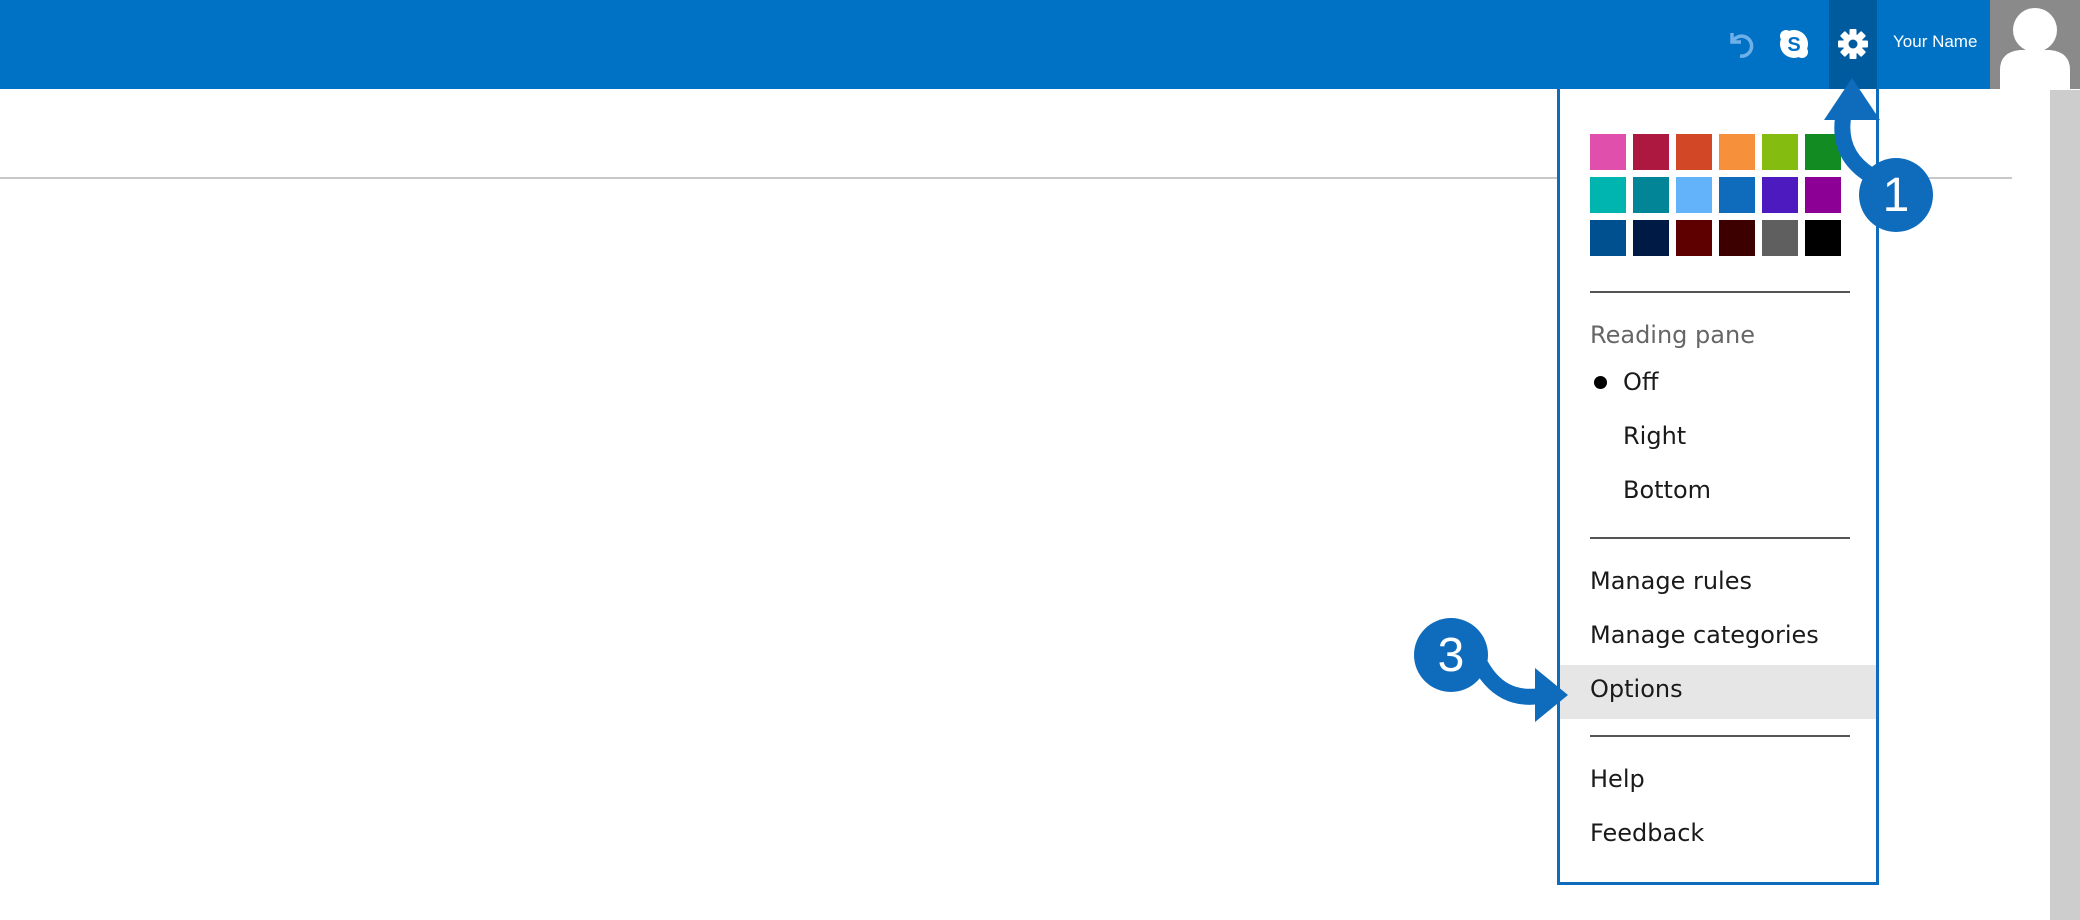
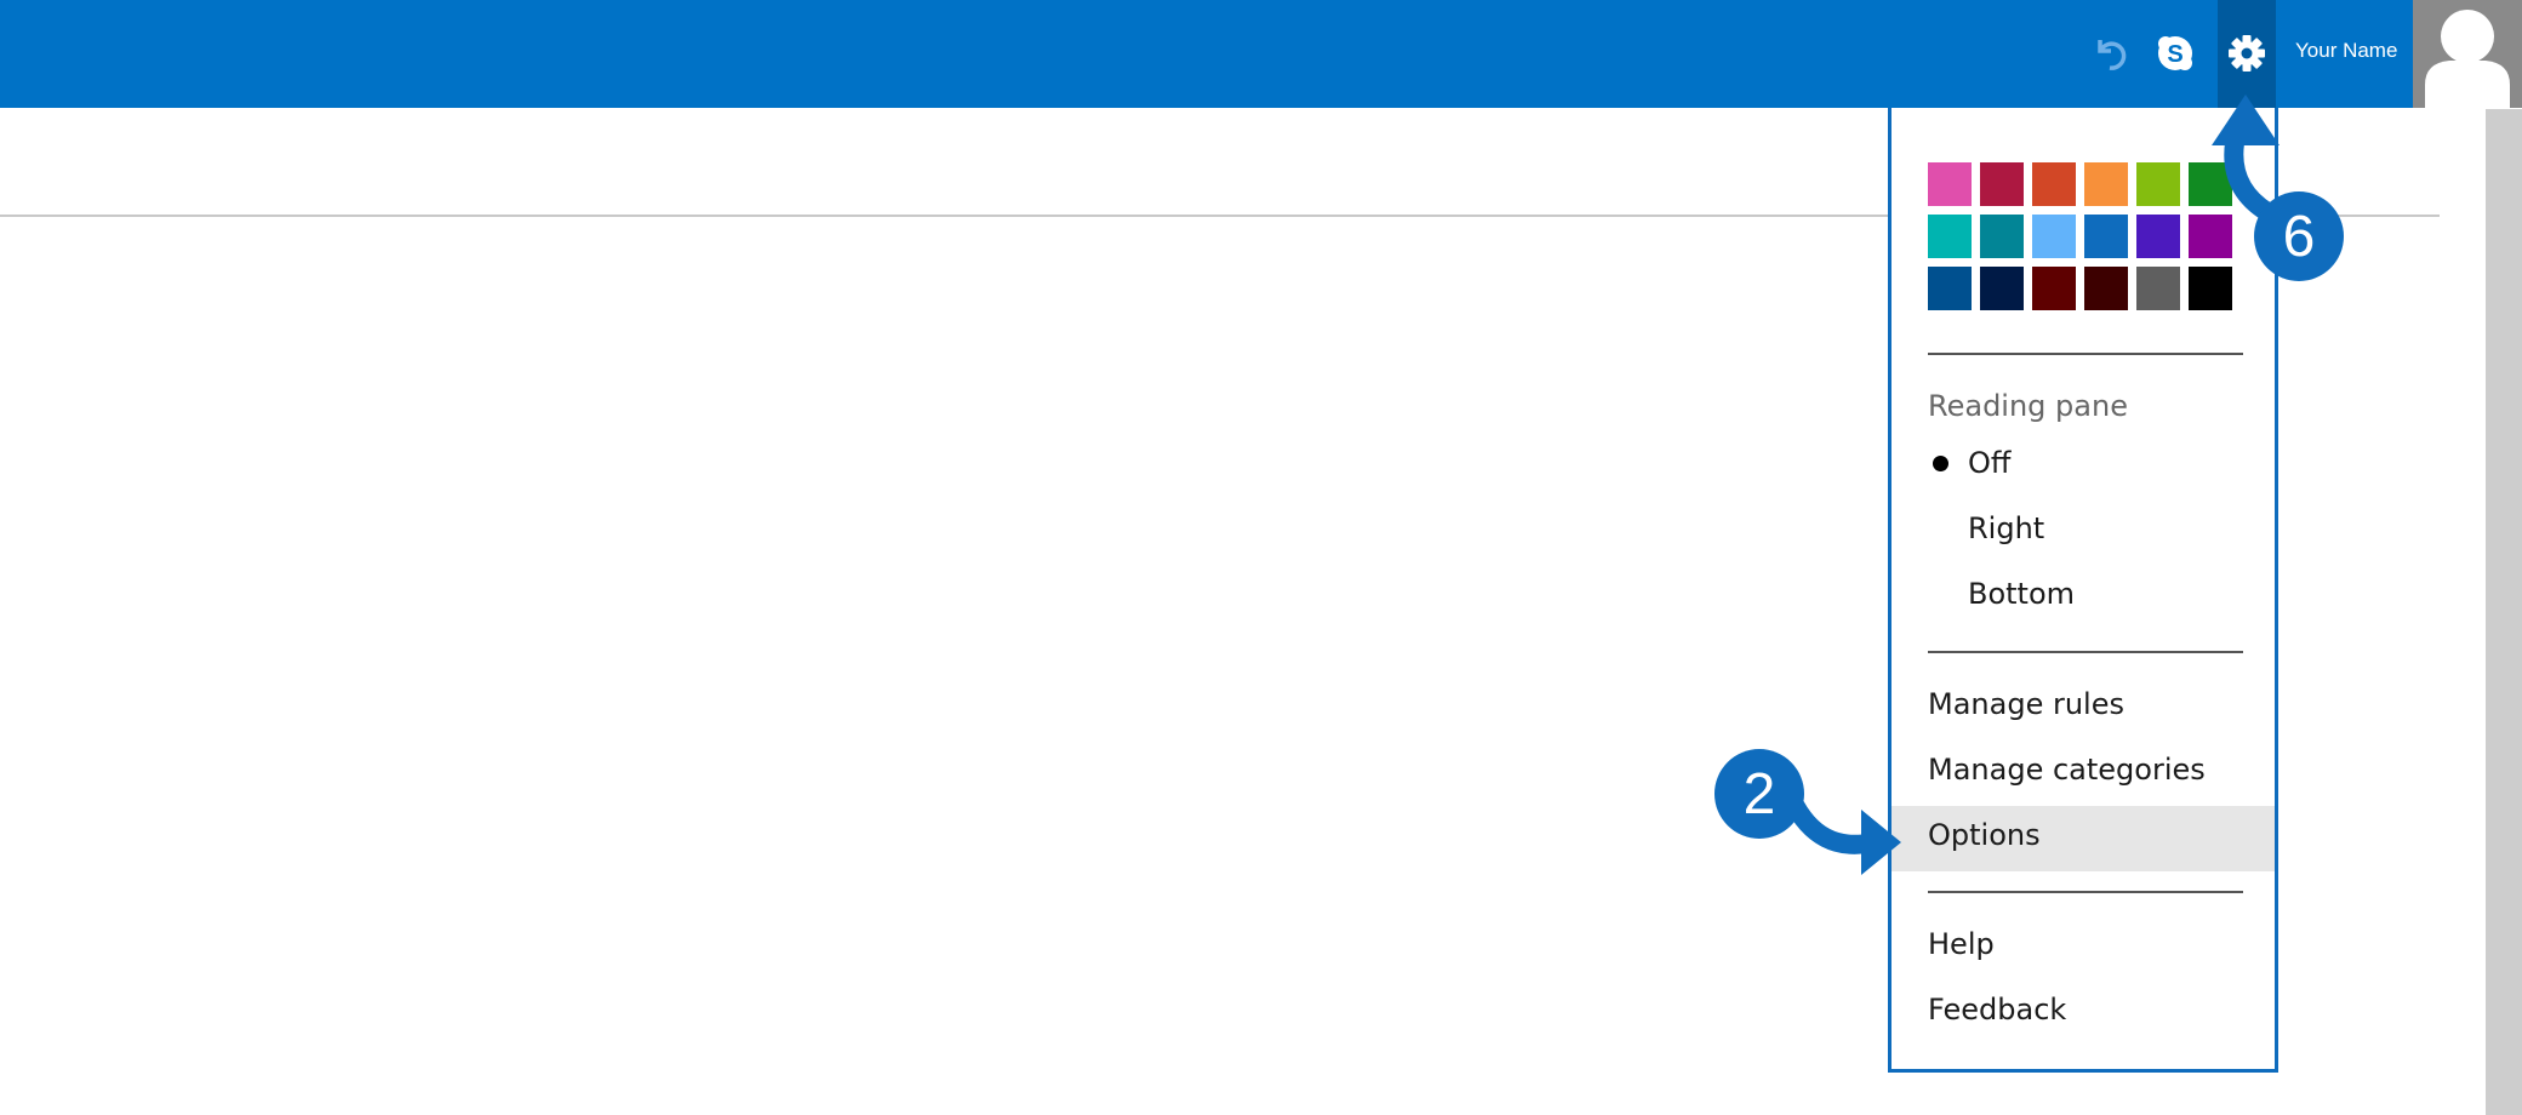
  S
  Your Name
  Reading pane
  Off
  Right
  Bottom
  Manage rules
  Manage categories
  Options
  Help
  Feedback
- 1
+ 6
- 3
+ 2
